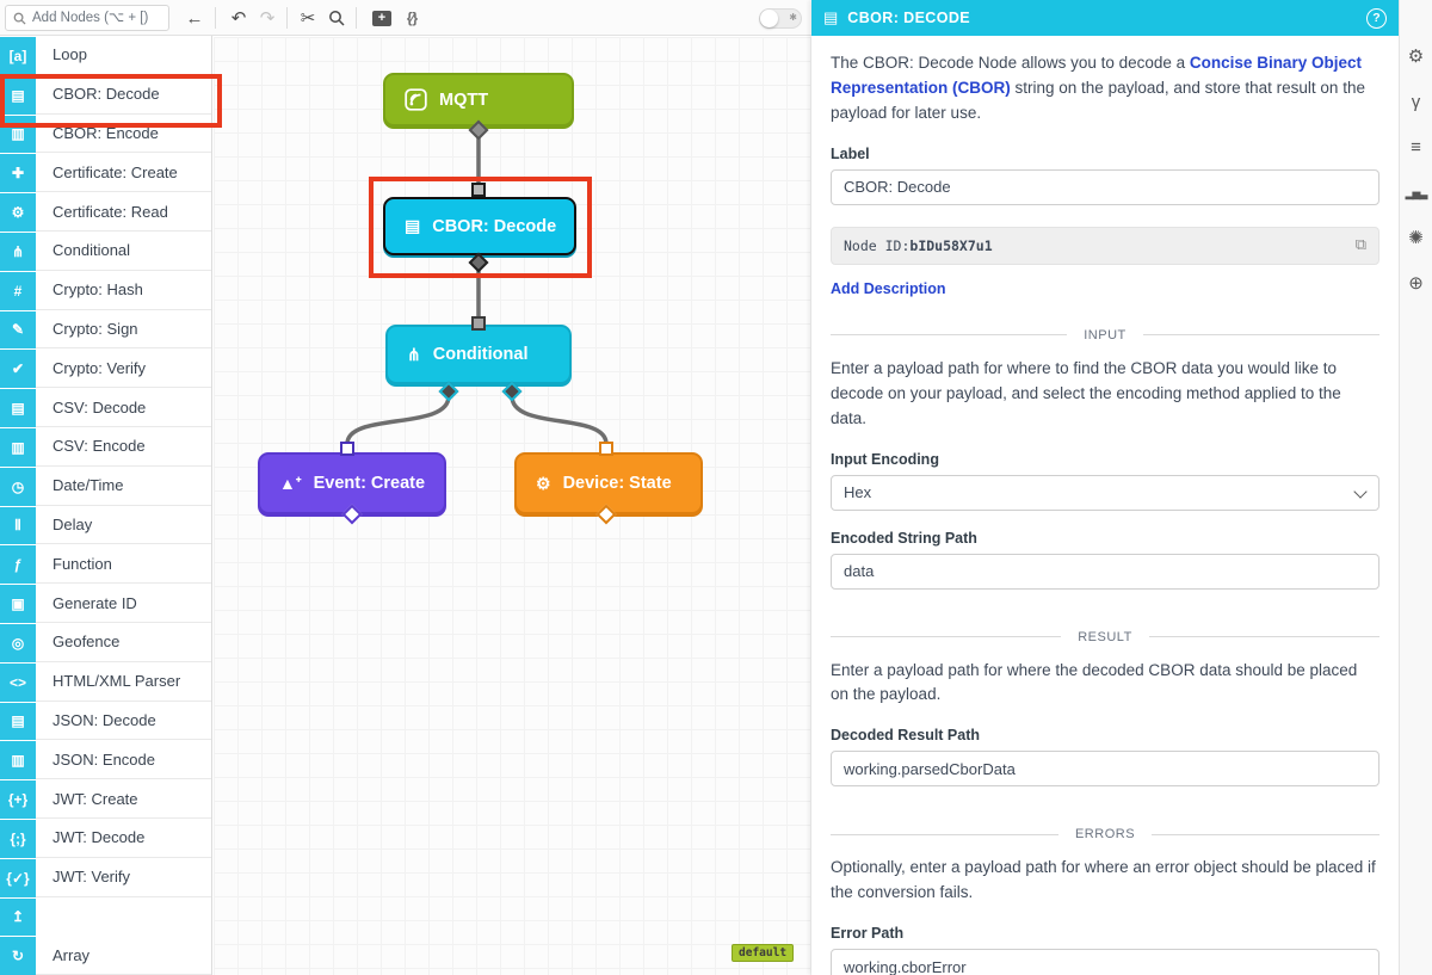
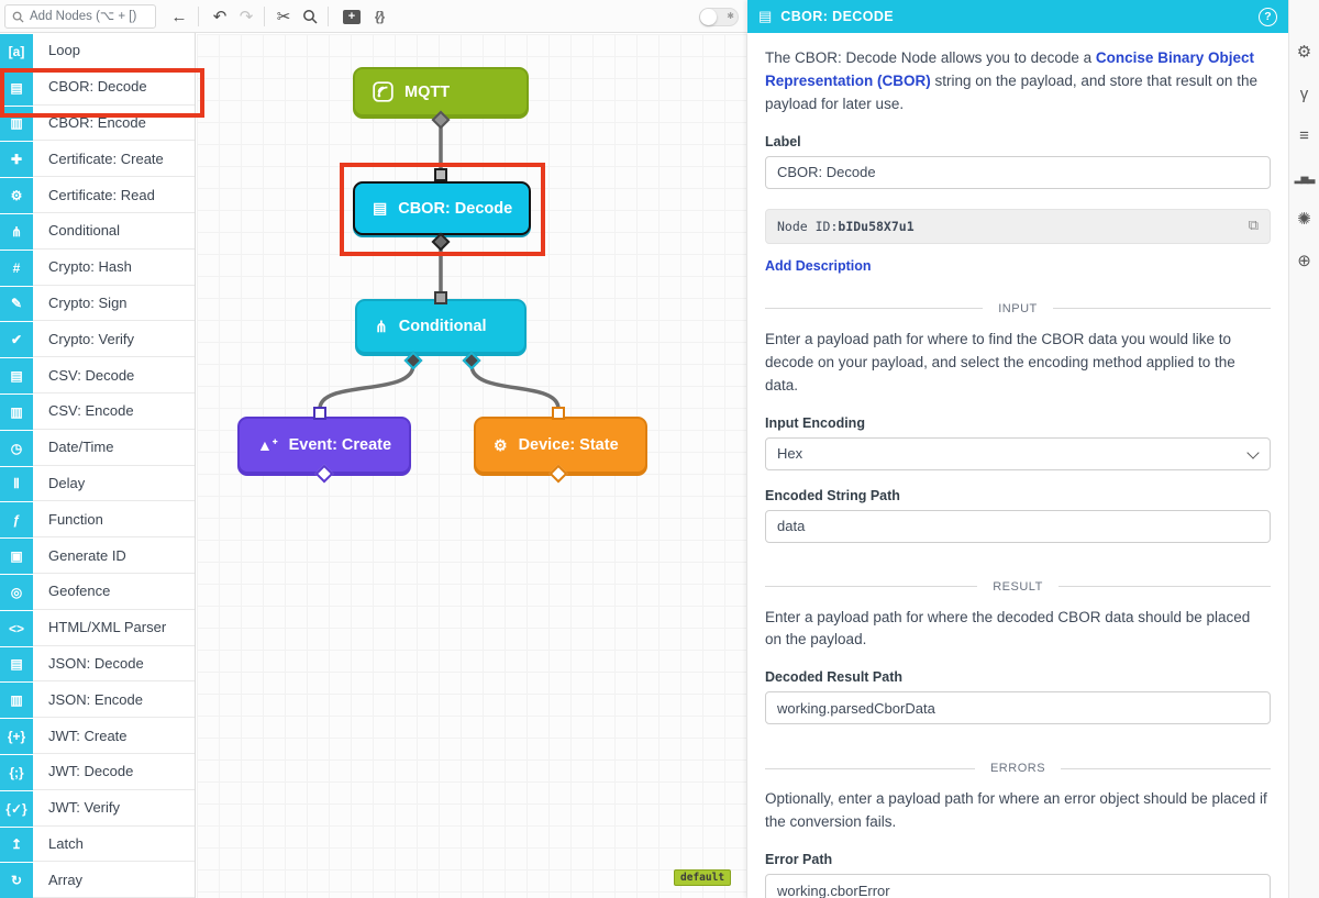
  Add Nodes (⌥ + [)
  ←
  ↶
  ↷
  ✂
  +
  {∕}
  ✱
  [a]
  Loop
  ▤
  CBOR: Decode
  ▥
  CBOR: Encode
  ✚
  Certificate: Create
  ⚙
  Certificate: Read
  ⋔
  Conditional
  #
  Crypto: Hash
  ✎
  Crypto: Sign
  ✔
  Crypto: Verify
  ▤
  CSV: Decode
  ▥
  CSV: Encode
  ◷
  Date/Time
  Ⅱ
  Delay
  ƒ
  Function
  ▣
  Generate ID
  ◎
  Geofence
  <>
  HTML/XML Parser
  ▤
  JSON: Decode
  ▥
  JSON: Encode
  {+}
  JWT: Create
  {;}
  JWT: Decode
  {✓}
  JWT: Verify
  ↥
+ Latch
  ↻
  Array
  MQTT
  ▤
  CBOR: Decode
  ⋔
  Conditional
  ▲⁺
  Event: Create
  ⚙
  Device: State
  default
  ▤
  CBOR: DECODE
  ?
  The CBOR: Decode Node allows you to decode a Concise Binary Object Representation (CBOR) string on the payload, and store that result on the payload for later use.
  Label
  CBOR: Decode
  Node ID:
  bIDu58X7u1
  ⧉
  Add Description
  INPUT
  Enter a payload path for where to find the CBOR data you would like to decode on your payload, and select the encoding method applied to the data.
  Input Encoding
  Hex
  Encoded String Path
  data
  RESULT
  Enter a payload path for where the decoded CBOR data should be placed on the payload.
  Decoded Result Path
  working.parsedCborData
  ERRORS
  Optionally, enter a payload path for where an error object should be placed if the conversion fails.
  Error Path
  working.cborError
  ⚙
  γ
  ≡
  ▂▅▃
  ✺
  ⊕
